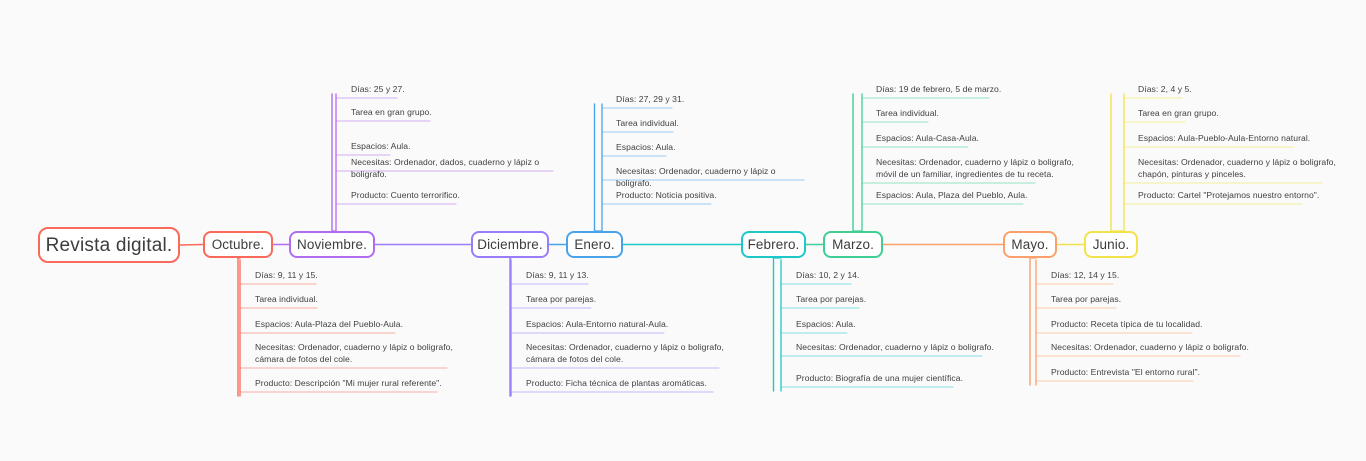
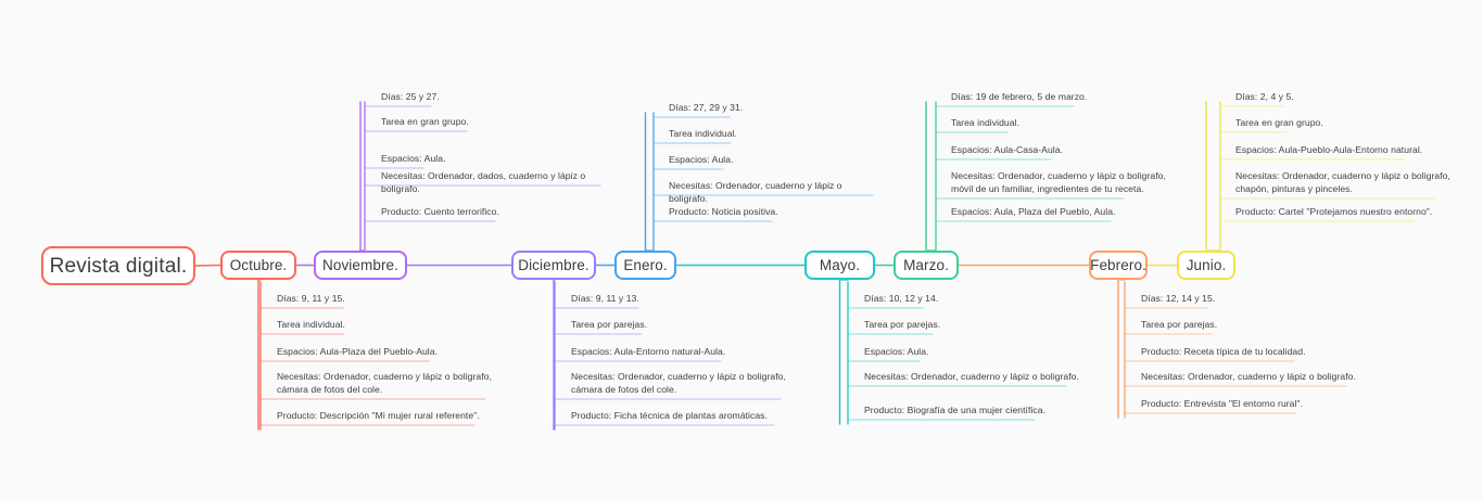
  Revista digital.
  Octubre.
  Días: 9, 11 y 15.
  Tarea individual.
  Espacios: Aula-Plaza del Pueblo-Aula.
  Necesitas: Ordenador, cuaderno y lápiz o boligrafo, cámara de fotos del cole.
  Producto: Descripción "Mi mujer rural referente".
  Noviembre.
  Días: 25 y 27.
  Tarea en gran grupo.
  Espacios: Aula.
  Necesitas: Ordenador, dados, cuaderno y lápiz o boligrafo.
  Producto: Cuento terrorifico.
  Diciembre.
  Días: 9, 11 y 13.
  Tarea por parejas.
  Espacios: Aula-Entorno natural-Aula.
  Necesitas: Ordenador, cuaderno y lápiz o boligrafo, cámara de fotos del cole.
  Producto: Ficha técnica de plantas aromáticas.
  Enero.
  Días: 27, 29 y 31.
  Tarea individual.
  Espacios: Aula.
  Necesitas: Ordenador, cuaderno y lápiz o boligrafo.
  Producto: Noticia positiva.
- Febrero.
+ Mayo.
- Días: 10, 2 y 14.
+ Días: 10, 12 y 14.
  Tarea por parejas.
  Espacios: Aula.
  Necesitas: Ordenador, cuaderno y lápiz o boligrafo.
  Producto: Biografía de una mujer científica.
  Marzo.
  Días: 19 de febrero, 5 de marzo.
  Tarea individual.
  Espacios: Aula-Casa-Aula.
  Necesitas: Ordenador, cuaderno y lápiz o boligrafo, móvil de un familiar, ingredientes de tu receta.
  Espacios: Aula, Plaza del Pueblo, Aula.
- Mayo.
+ Febrero.
  Días: 12, 14 y 15.
  Tarea por parejas.
  Producto: Receta típica de tu localidad.
  Necesitas: Ordenador, cuaderno y lápiz o boligrafo.
  Producto: Entrevista "El entorno rural".
  Junio.
  Días: 2, 4 y 5.
  Tarea en gran grupo.
  Espacios: Aula-Pueblo-Aula-Entorno natural.
  Necesitas: Ordenador, cuaderno y lápiz o boligrafo, chapón, pinturas y pinceles.
  Producto: Cartel "Protejamos nuestro entorno".
